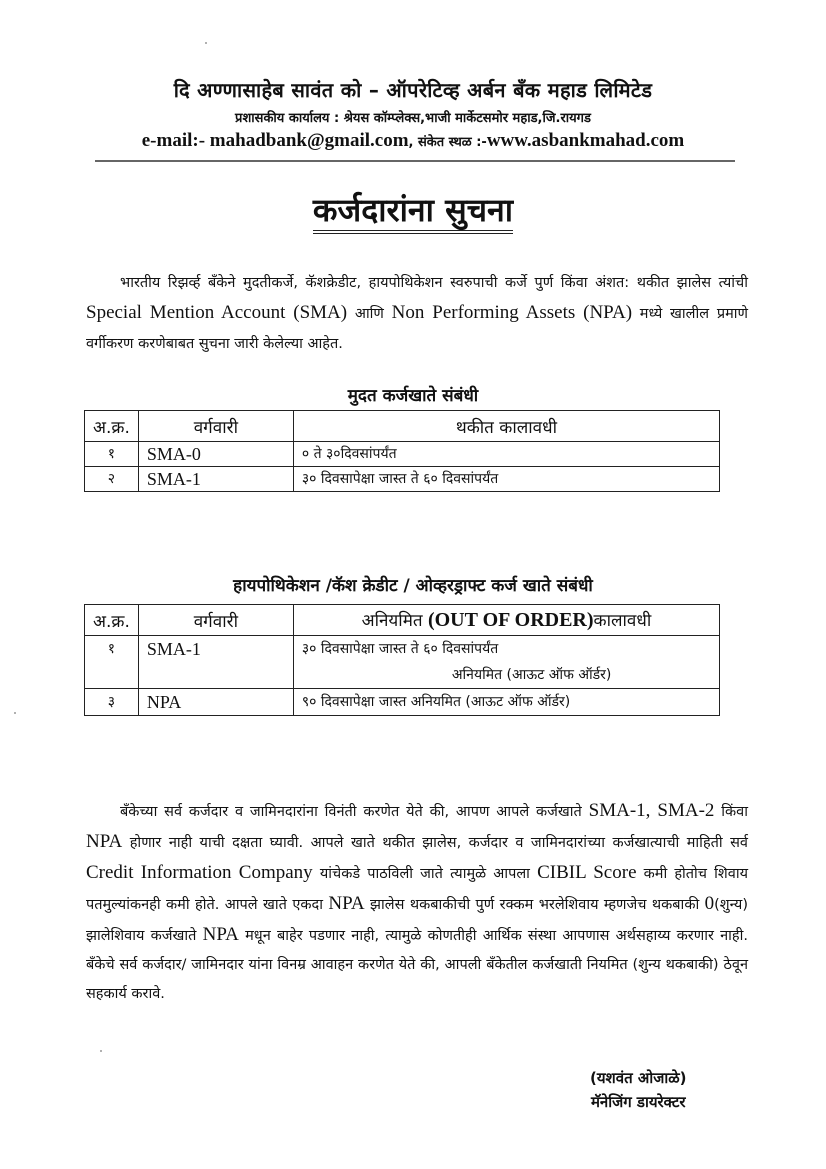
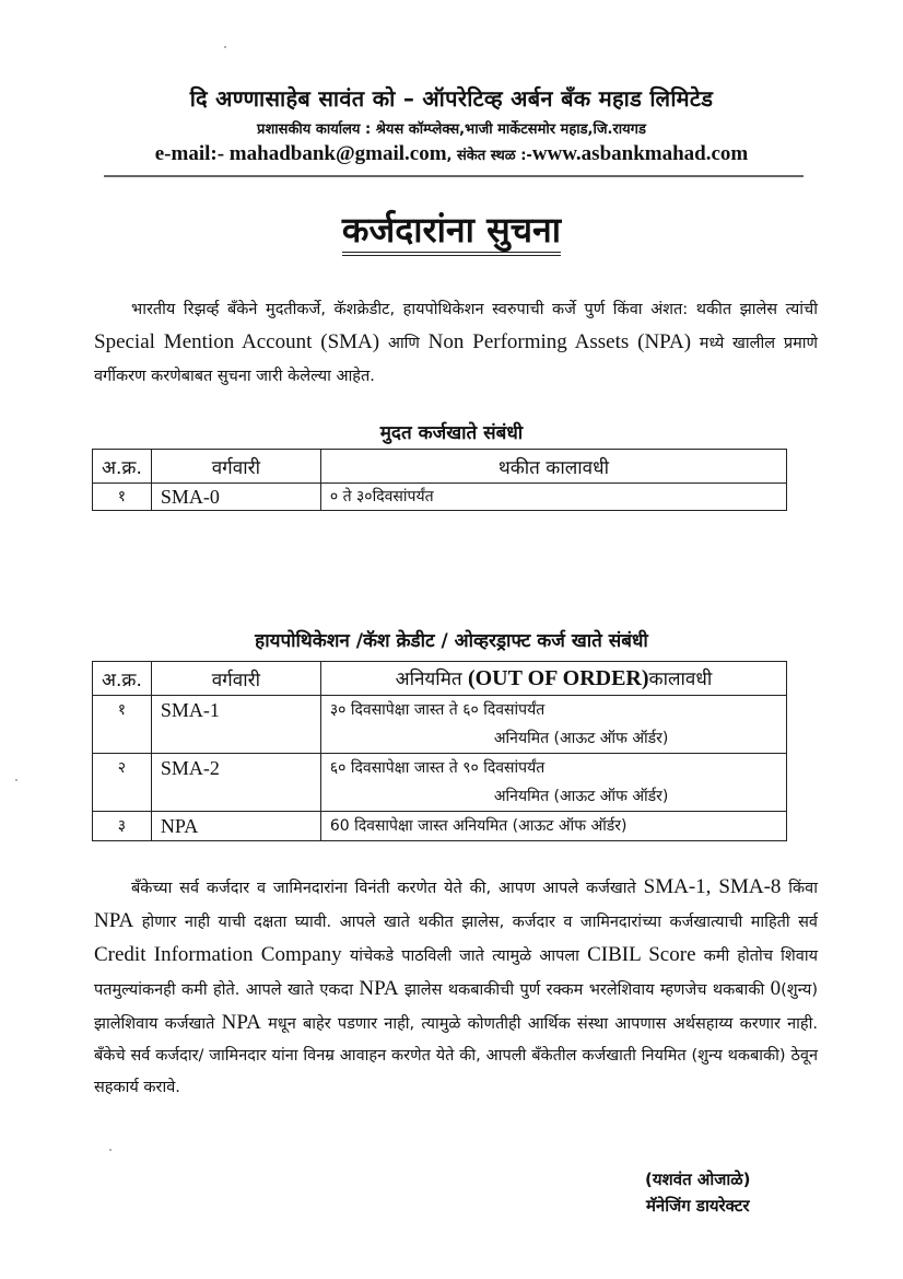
  दि अण्णासाहेब सावंत को – ऑपरेटिव्ह अर्बन बँक महाड लिमिटेड
  प्रशासकीय कार्यालय : श्रेयस कॉम्प्लेक्स,भाजी मार्केटसमोर महाड,जि.रायगड
  e-mail:- mahadbank@gmail.com, संकेत स्थळ :-www.asbankmahad.com
  कर्जदारांना सुचना
  भारतीय रिझर्व्ह बँकेने मुदतीकर्जे, कॅशक्रेडीट, हायपोथिकेशन स्वरुपाची कर्जे पुर्ण किंवा अंशत: थकीत झालेस त्यांची Special Mention Account (SMA) आणि Non Performing Assets (NPA) मध्ये खालील प्रमाणे वर्गीकरण करणेबाबत सुचना जारी केलेल्या आहेत.
  मुदत कर्जखाते संबंधी
  अ.क्र.	वर्गवारी	थकीत कालावधी
  १	SMA-0	० ते ३०दिवसांपर्यंत
- २	SMA-1	३० दिवसापेक्षा जास्त ते ६० दिवसांपर्यंत
  हायपोथिकेशन /कॅश क्रेडीट / ओव्हरड्राफ्ट कर्ज खाते संबंधी
  अ.क्र.	वर्गवारी	अनियमित (OUT OF ORDER)कालावधी
  १	SMA-1	३० दिवसापेक्षा जास्त ते ६० दिवसांपर्यंतअनियमित (आऊट ऑफ ऑर्डर)
+ २	SMA-2	६० दिवसापेक्षा जास्त ते ९० दिवसांपर्यंतअनियमित (आऊट ऑफ ऑर्डर)
- ३	NPA	९० दिवसापेक्षा जास्त अनियमित (आऊट ऑफ ऑर्डर)
+ ३	NPA	60 दिवसापेक्षा जास्त अनियमित (आऊट ऑफ ऑर्डर)
- बँकेच्या सर्व कर्जदार व जामिनदारांना विनंती करणेत येते की, आपण आपले कर्जखाते SMA-1, SMA-2 किंवा NPA होणार नाही याची दक्षता घ्यावी. आपले खाते थकीत झालेस, कर्जदार व जामिनदारांच्या कर्जखात्याची माहिती सर्व Credit Information Company यांचेकडे पाठविली जाते त्यामुळे आपला CIBIL Score कमी होतोच शिवाय पतमुल्यांकनही कमी होते. आपले खाते एकदा NPA झालेस थकबाकीची पुर्ण रक्कम भरलेशिवाय म्हणजेच थकबाकी 0(शुन्य) झालेशिवाय कर्जखाते NPA मधून बाहेर पडणार नाही, त्यामुळे कोणतीही आर्थिक संस्था आपणास अर्थसहाय्य करणार नाही. बँकेचे सर्व कर्जदार/ जामिनदार यांना विनम्र आवाहन करणेत येते की, आपली बँकेतील कर्जखाती नियमित (शुन्य थकबाकी) ठेवून सहकार्य करावे.
+ बँकेच्या सर्व कर्जदार व जामिनदारांना विनंती करणेत येते की, आपण आपले कर्जखाते SMA-1, SMA-8 किंवा NPA होणार नाही याची दक्षता घ्यावी. आपले खाते थकीत झालेस, कर्जदार व जामिनदारांच्या कर्जखात्याची माहिती सर्व Credit Information Company यांचेकडे पाठविली जाते त्यामुळे आपला CIBIL Score कमी होतोच शिवाय पतमुल्यांकनही कमी होते. आपले खाते एकदा NPA झालेस थकबाकीची पुर्ण रक्कम भरलेशिवाय म्हणजेच थकबाकी 0(शुन्य) झालेशिवाय कर्जखाते NPA मधून बाहेर पडणार नाही, त्यामुळे कोणतीही आर्थिक संस्था आपणास अर्थसहाय्य करणार नाही. बँकेचे सर्व कर्जदार/ जामिनदार यांना विनम्र आवाहन करणेत येते की, आपली बँकेतील कर्जखाती नियमित (शुन्य थकबाकी) ठेवून सहकार्य करावे.
  (यशवंत ओजाळे)
  मॅनेजिंग डायरेक्टर
